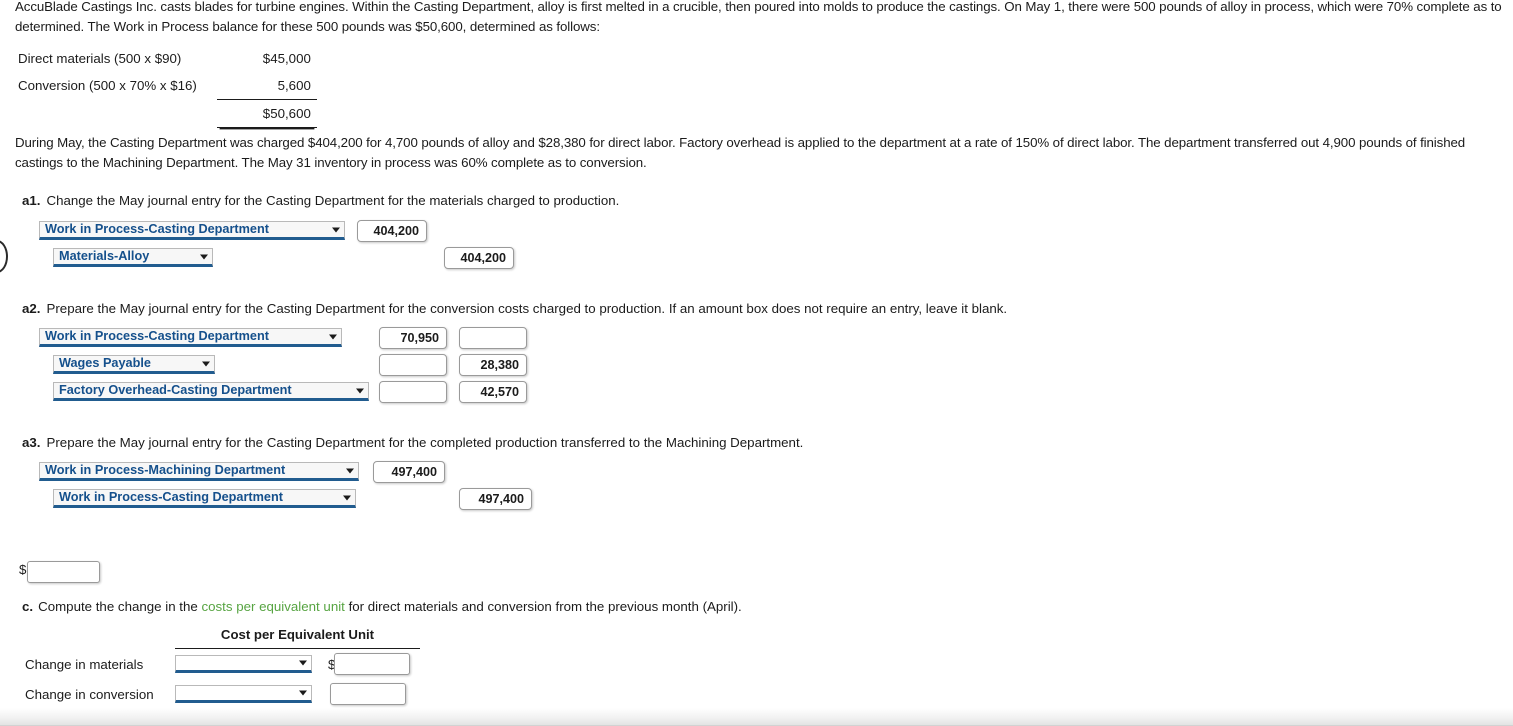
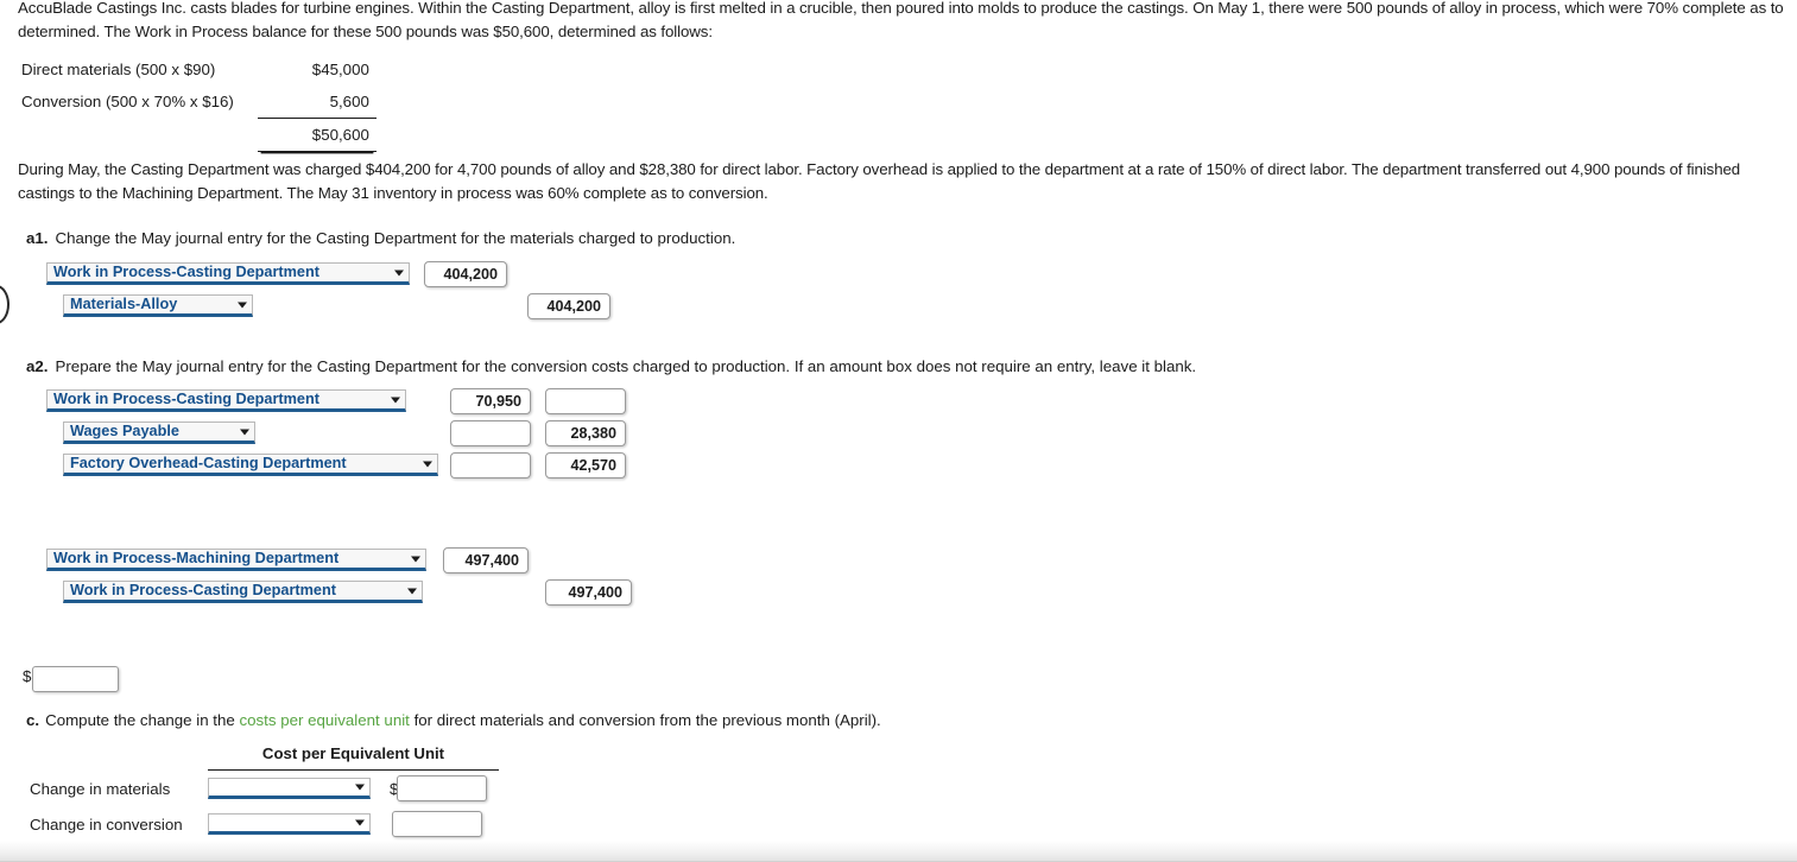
  AccuBlade Castings Inc. casts blades for turbine engines. Within the Casting Department, alloy is first melted in a crucible, then poured into molds to produce the castings. On May 1, there were 500 pounds of alloy in process, which were 70% complete as to determined. The Work in Process balance for these 500 pounds was $50,600, determined as follows:
  Direct materials (500 x $90)	$45,000
  Conversion (500 x 70% x $16)	5,600
  	$50,600
  During May, the Casting Department was charged $404,200 for 4,700 pounds of alloy and $28,380 for direct labor. Factory overhead is applied to the department at a rate of 150% of direct labor. The department transferred out 4,900 pounds of finished castings to the Machining Department. The May 31 inventory in process was 60% complete as to conversion.
  a1. Change the May journal entry for the Casting Department for the materials charged to production.
  Work in Process-Casting Department
  404,200
  Materials-Alloy
  404,200
  a2. Prepare the May journal entry for the Casting Department for the conversion costs charged to production. If an amount box does not require an entry, leave it blank.
  Work in Process-Casting Department
  70,950
  Wages Payable
  28,380
  Factory Overhead-Casting Department
  42,570
- a3. Prepare the May journal entry for the Casting Department for the completed production transferred to the Machining Department.
  Work in Process-Machining Department
  497,400
  Work in Process-Casting Department
  497,400
  $
  c. Compute the change in the costs per equivalent unit for direct materials and conversion from the previous month (April).
  Cost per Equivalent Unit
  Change in materials
  $
  Change in conversion
